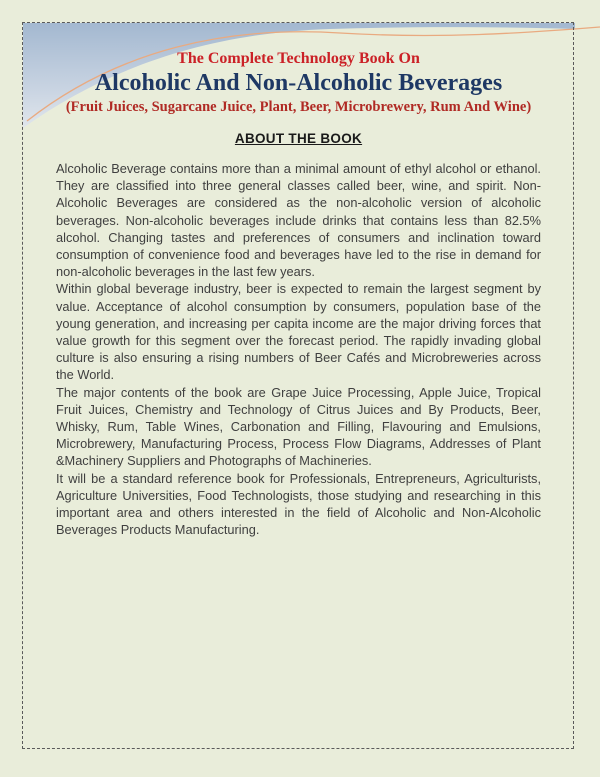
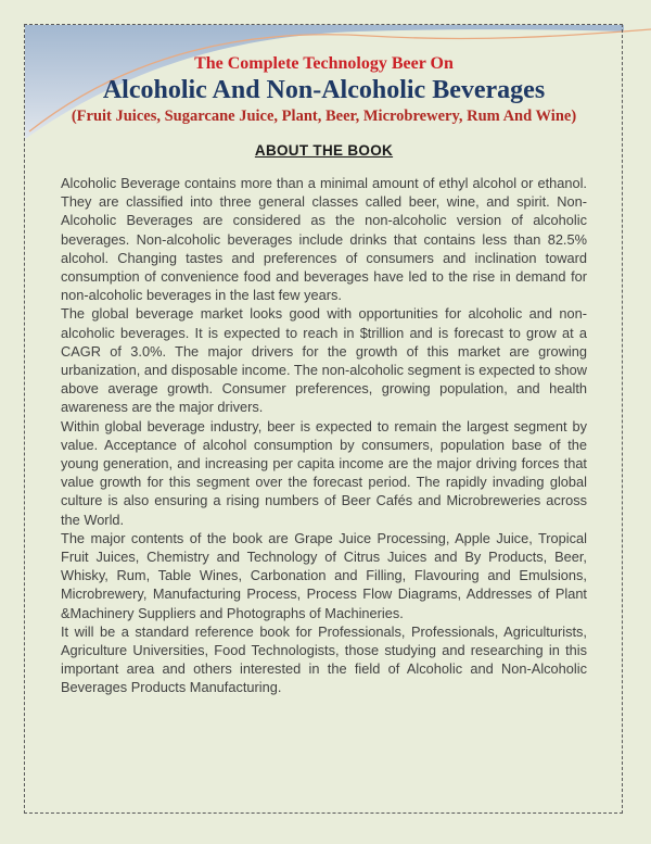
- The Complete Technology Book On
+ The Complete Technology Beer On
  Alcoholic And Non-Alcoholic Beverages
  (Fruit Juices, Sugarcane Juice, Plant, Beer, Microbrewery, Rum And Wine)
  ABOUT THE BOOK
  Alcoholic Beverage contains more than a minimal amount of ethyl alcohol or ethanol. They are classified into three general classes called beer, wine, and spirit. Non-Alcoholic Beverages are considered as the non-alcoholic version of alcoholic beverages. Non-alcoholic beverages include drinks that contains less than 82.5% alcohol. Changing tastes and preferences of consumers and inclination toward consumption of convenience food and beverages have led to the rise in demand for non-alcoholic beverages in the last few years.
+ The global beverage market looks good with opportunities for alcoholic and non-alcoholic beverages. It is expected to reach in $trillion and is forecast to grow at a CAGR of 3.0%. The major drivers for the growth of this market are growing urbanization, and disposable income. The non-alcoholic segment is expected to show above average growth. Consumer preferences, growing population, and health awareness are the major drivers.
  Within global beverage industry, beer is expected to remain the largest segment by value. Acceptance of alcohol consumption by consumers, population base of the young generation, and increasing per capita income are the major driving forces that value growth for this segment over the forecast period. The rapidly invading global culture is also ensuring a rising numbers of Beer Cafés and Microbreweries across the World.
  The major contents of the book are Grape Juice Processing, Apple Juice, Tropical Fruit Juices, Chemistry and Technology of Citrus Juices and By Products, Beer, Whisky, Rum, Table Wines, Carbonation and Filling, Flavouring and Emulsions, Microbrewery, Manufacturing Process, Process Flow Diagrams, Addresses of Plant &Machinery Suppliers and Photographs of Machineries.
- It will be a standard reference book for Professionals, Entrepreneurs, Agriculturists, Agriculture Universities, Food Technologists, those studying and researching in this important area and others interested in the field of Alcoholic and Non-Alcoholic Beverages Products Manufacturing.
+ It will be a standard reference book for Professionals, Professionals, Agriculturists, Agriculture Universities, Food Technologists, those studying and researching in this important area and others interested in the field of Alcoholic and Non-Alcoholic Beverages Products Manufacturing.
